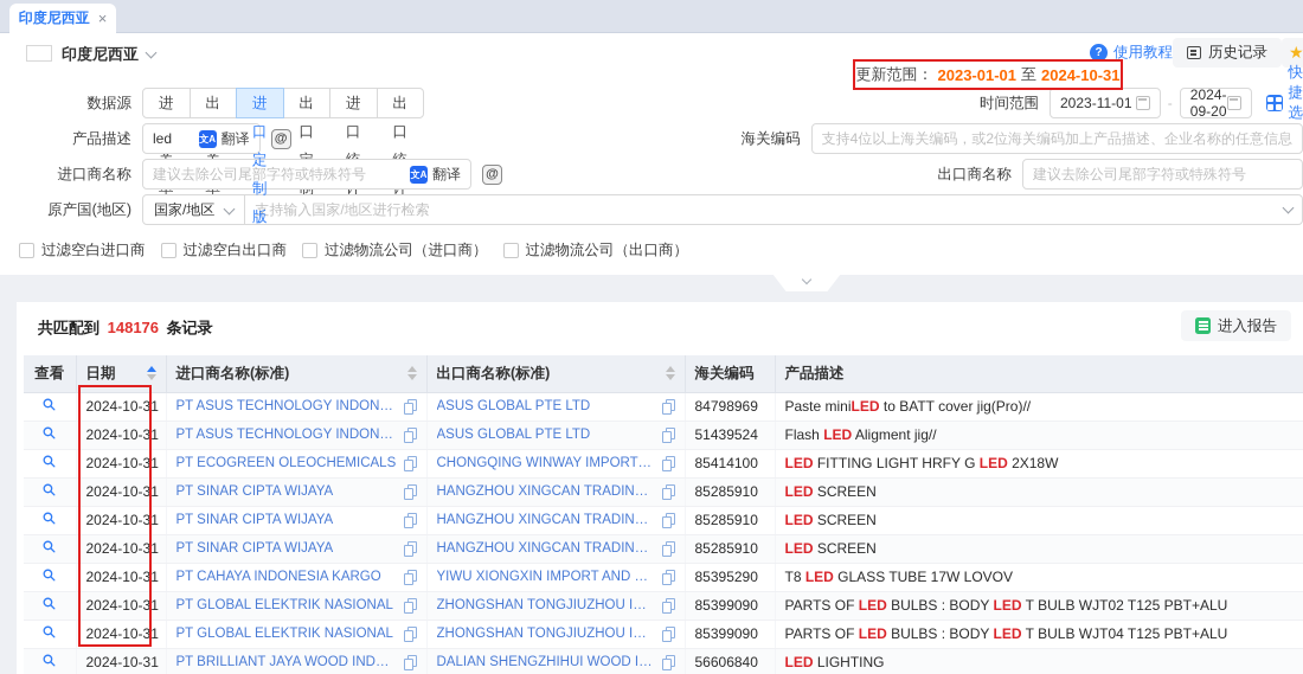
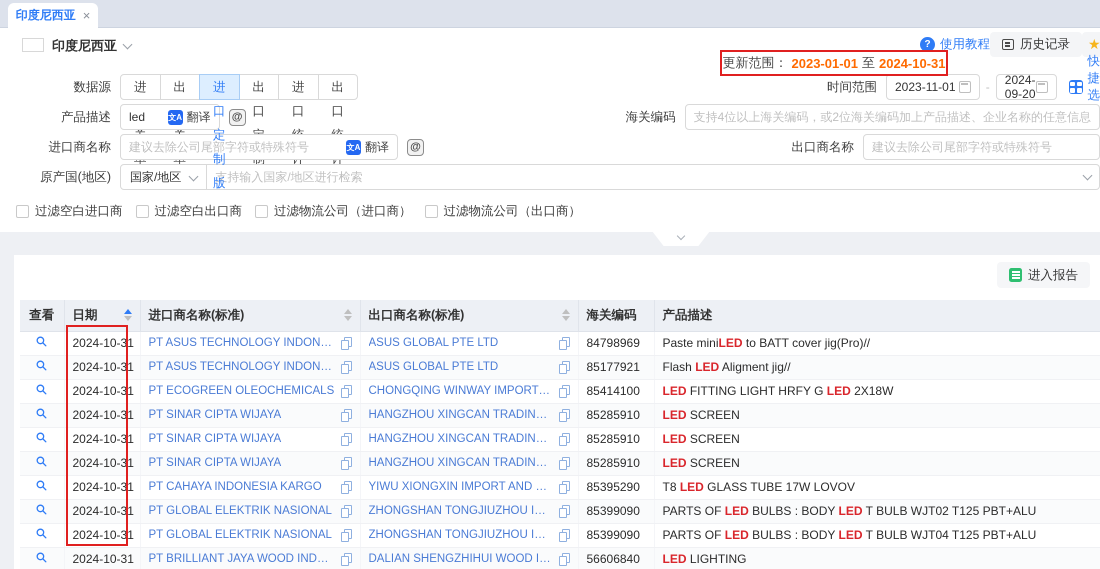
  印度尼西亚
  ×
  印度尼西亚
  ?
  使用教程
  历史记录
  ★
  数据源
  进口定制版
  时间范围
  2023-11-01
  -
  2024-09-20
  快捷选
  产品描述
  led
  文A
  翻译
  @
  海关编码
  支持4位以上海关编码，或2位海关编码加上产品描述、企业名称的任意信息
  进口商名称
  建议去除公司尾字符或特殊符号
  文A
  翻译
  @
  出口商名称
  建议去除公司尾部字符或特殊符号
  原产国(地区)
  国家/地区
  持输入国家/地区进行检索
  过滤空白进口商
  过滤空白出口商
  过滤物流公司（进口商）
  过滤物流公司（出口商）
- 共匹配到 148176 条记录
  进入报告
  查看	日期	进口商名称(标准)	出口商名称(标准)	海关编码	产品描述
  	2024-10-31	PT ASUS TECHNOLOGY INDONES	ASUS GLOBAL PTE LTD	84798969	Paste miniLED to BATT cover jig(Pro)//
- 	2024-10-31	PT ASUS TECHNOLOGY INDONES	ASUS GLOBAL PTE LTD	51439524	Flash LED Aligment jig//
+ 	2024-10-31	PT ASUS TECHNOLOGY INDONES	ASUS GLOBAL PTE LTD	85177921	Flash LED Aligment jig//
  	2024-10-31	PT ECOGREEN OLEOCHEMICALS	CHONGQING WINWAY IMPORT A	85414100	LED FITTING LIGHT HRFY G LED 2X18W
  	2024-10-31	PT SINAR CIPTA WIJAYA	HANGZHOU XINGCAN TRADING C	85285910	LED SCREEN
  	2024-10-31	PT SINAR CIPTA WIJAYA	HANGZHOU XINGCAN TRADING C	85285910	LED SCREEN
  	2024-10-31	PT SINAR CIPTA WIJAYA	HANGZHOU XINGCAN TRADING C	85285910	LED SCREEN
  	2024-10-31	PT CAHAYA INDONESIA KARGO	YIWU XIONGXIN IMPORT AND EX	85395290	T8 LED GLASS TUBE 17W LOVOV
  	2024-10-31	PT GLOBAL ELEKTRIK NASIONAL	ZHONGSHAN TONGJIUZHOU INT	85399090	PARTS OF LED BULBS : BODY LED T BULB WJT02 T125 PBT+ALU
  	2024-10-31	PT GLOBAL ELEKTRIK NASIONAL	ZHONGSHAN TONGJIUZHOU INT	85399090	PARTS OF LED BULBS : BODY LED T BULB WJT04 T125 PBT+ALU
  	2024-10-31	PT BRILLIANT JAYA WOOD INDUS	DALIAN SHENGZHIHUI WOOD IND	56606840	LED LIGHTING
  更新范围：
  2023-01-01
  至
  2024-10-31
